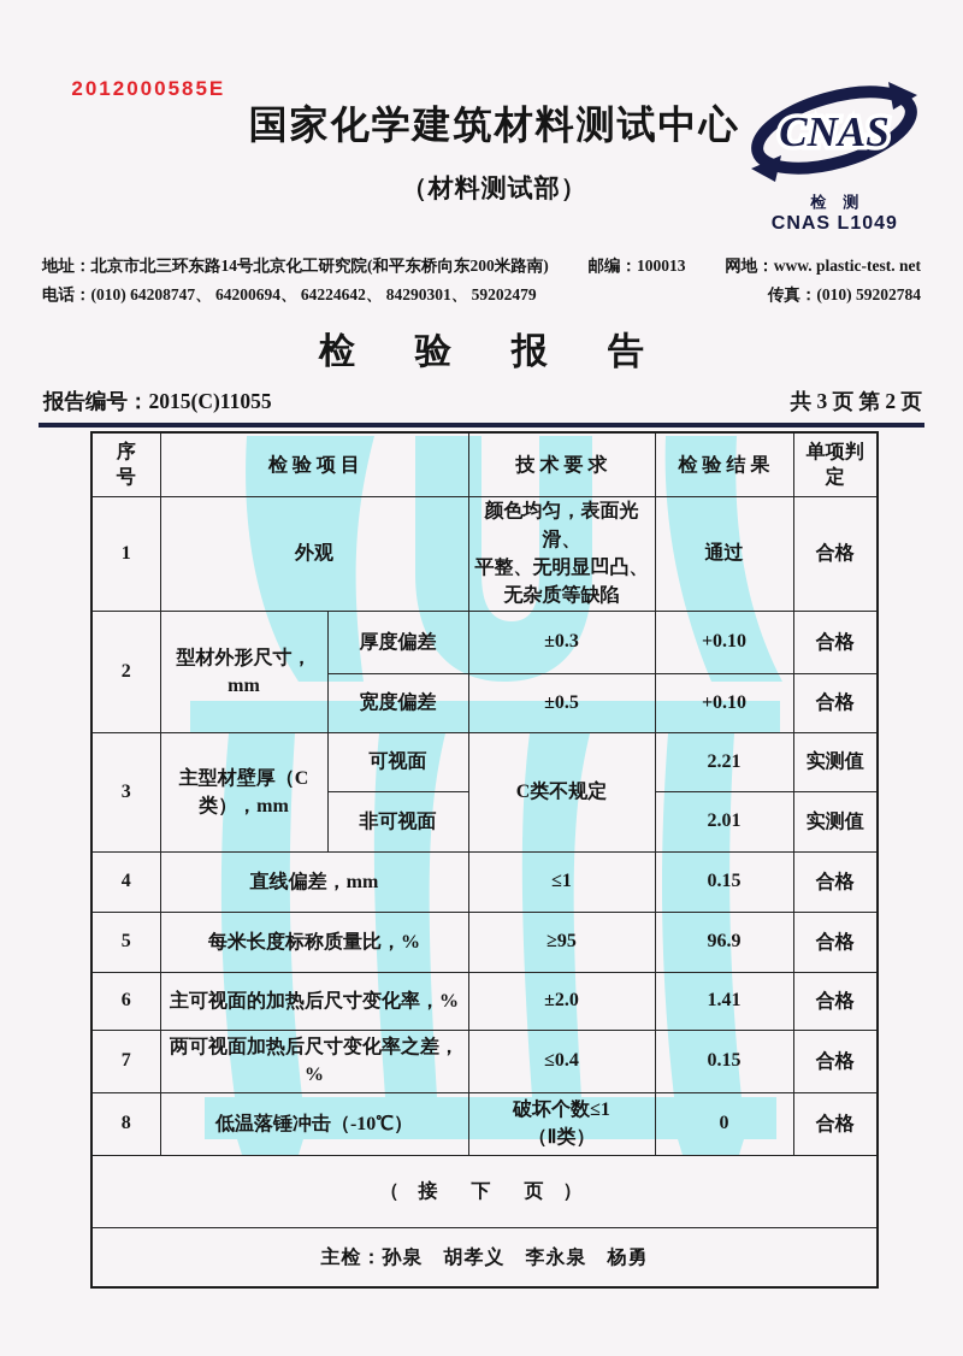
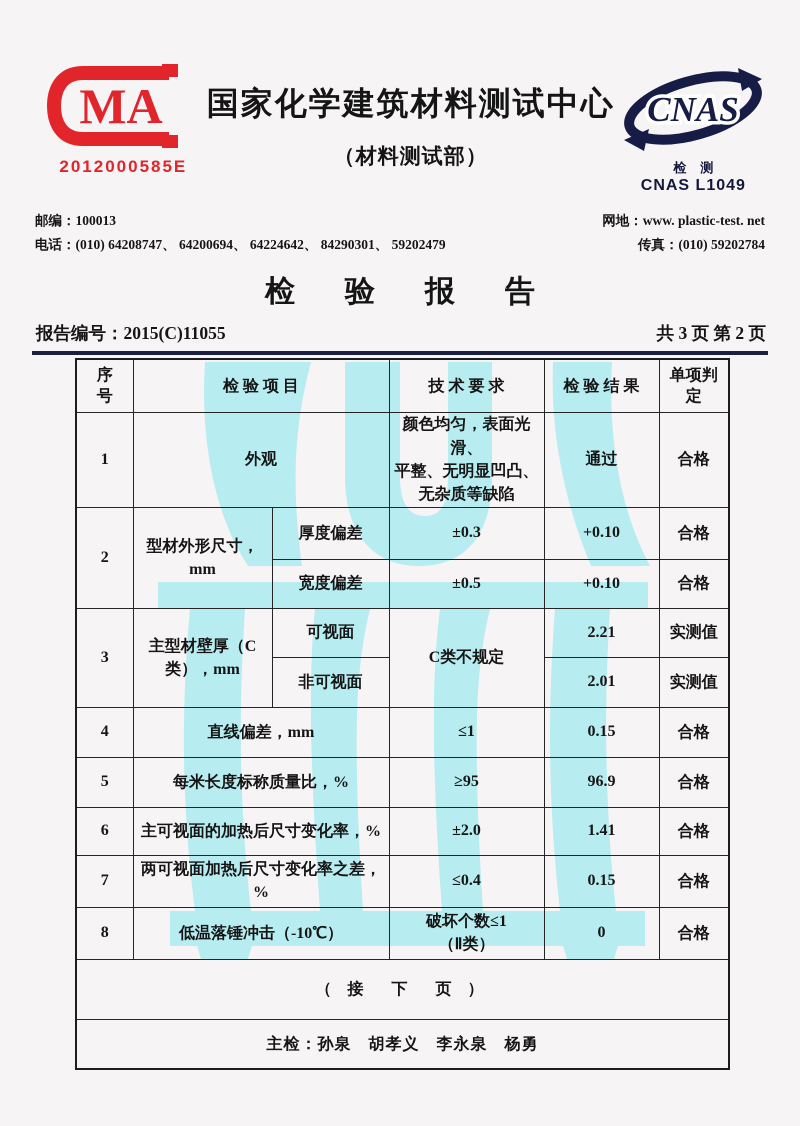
+ MA
  2012000585E
  国家化学建筑材料测试中心
  （材料测试部）
  CNAS
  检测
  CNAS L1049
- 地址：北京市北三环东路14号北京化工研究院(和平东桥向东200米路南)
  邮编：100013
  网地：www. plastic-test. net
  电话：(010) 64208747、 64200694、 64224642、 84290301、 59202479
  传真：(010) 59202784
  检 验 报 告
  报告编号：2015(C)11055
  共 3 页 第 2 页
  序 号	检 验 项 目	技 术 要 求	检 验 结 果	单项判定
  1	外观	颜色均匀，表面光滑、 平整、无明显凹凸、 无杂质等缺陷	通过	合格
  2	型材外形尺寸，mm	厚度偏差	±0.3	+0.10	合格
  宽度偏差	±0.5	+0.10	合格
  3	主型材壁厚（C类），mm	可视面	C类不规定	2.21	实测值
  非可视面	2.01	实测值
  4	直线偏差，mm	≤1	0.15	合格
  5	每米长度标称质量比，%	≥95	96.9	合格
  6	主可视面的加热后尺寸变化率，%	±2.0	1.41	合格
  7	两可视面加热后尺寸变化率之差，%	≤0.4	0.15	合格
  8	低温落锤冲击（-10℃）	破坏个数≤1 （Ⅱ类）	0	合格
  （ 接 下 页 ）
  主检：孙泉 胡孝义 李永泉 杨勇
